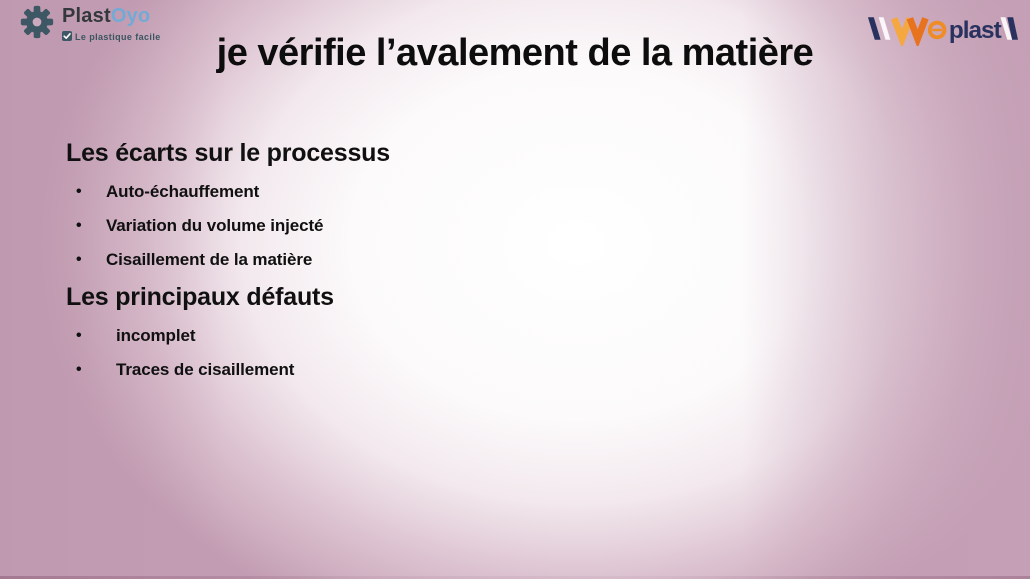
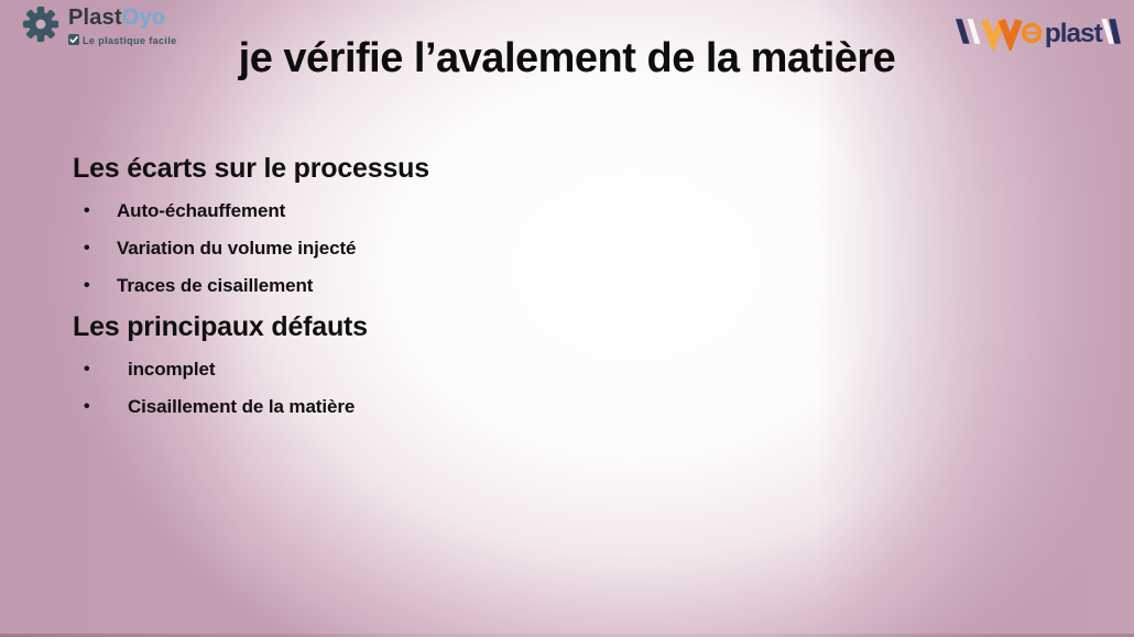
  PlastOyo
  Le plastique facile
  plast
  je vérifie l’avalement de la matière
  Les écarts sur le processus
  •
  Auto-échauffement
  •
  Variation du volume injecté
  •
- Cisaillement de la matière
+ Traces de cisaillement
  Les principaux défauts
  •
  incomplet
  •
- Traces de cisaillement
+ Cisaillement de la matière
